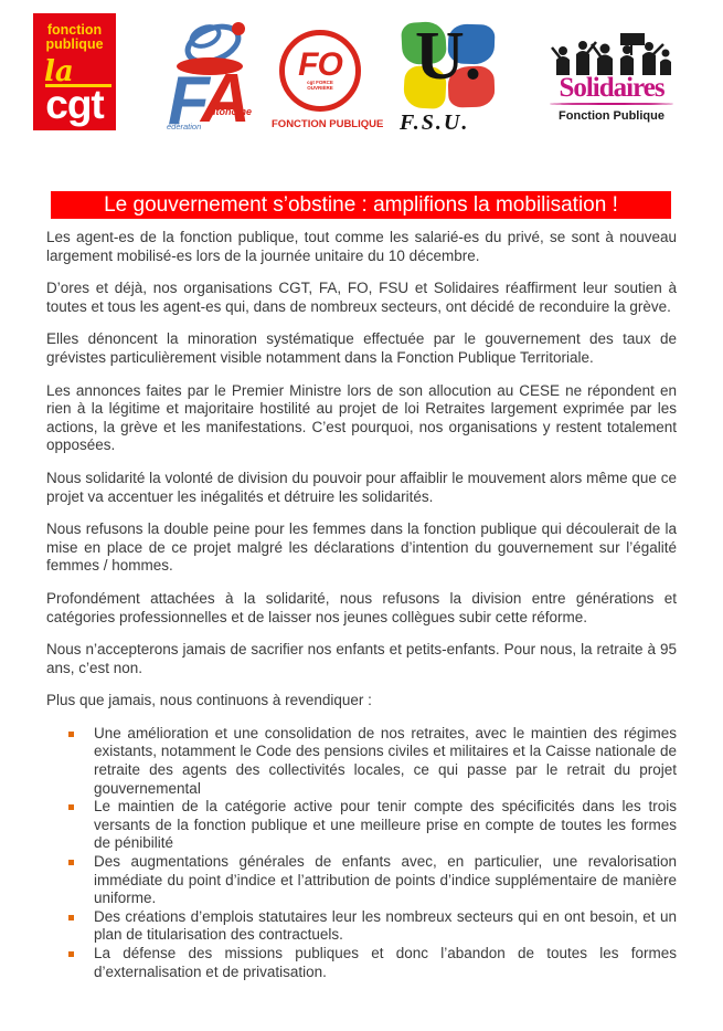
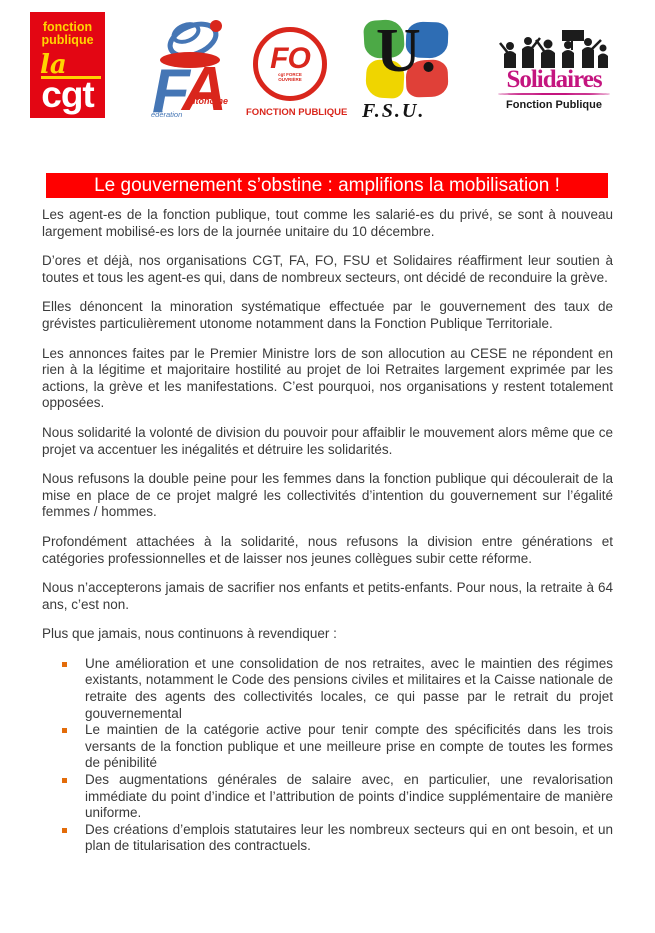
  fonction
  publique
  la
  cgt
  F
  A
  utonome
  édération
  FO
  FONCTION PUBLIQUE
  U.
  F.S.U.
  Solidaires
  Fonction Publique
  Le gouvernement s’obstine : amplifions la mobilisation !
  Les agent-es de la fonction publique, tout comme les salarié-es du privé, se sont à nouveau largement mobilisé-es lors de la journée unitaire du 10 décembre.
  D’ores et déjà, nos organisations CGT, FA, FO, FSU et Solidaires réaffirment leur soutien à toutes et tous les agent-es qui, dans de nombreux secteurs, ont décidé de reconduire la grève.
- Elles dénoncent la minoration systématique effectuée par le gouvernement des taux de grévistes particulièrement visible notamment dans la Fonction Publique Territoriale.
+ Elles dénoncent la minoration systématique effectuée par le gouvernement des taux de grévistes particulièrement utonome notamment dans la Fonction Publique Territoriale.
  Les annonces faites par le Premier Ministre lors de son allocution au CESE ne répondent en rien à la légitime et majoritaire hostilité au projet de loi Retraites largement exprimée par les actions, la grève et les manifestations. C’est pourquoi, nos organisations y restent totalement opposées.
  Nous solidarité la volonté de division du pouvoir pour affaiblir le mouvement alors même que ce projet va accentuer les inégalités et détruire les solidarités.
- Nous refusons la double peine pour les femmes dans la fonction publique qui découlerait de la mise en place de ce projet malgré les déclarations d’intention du gouvernement sur l’égalité femmes / hommes.
+ Nous refusons la double peine pour les femmes dans la fonction publique qui découlerait de la mise en place de ce projet malgré les collectivités d’intention du gouvernement sur l’égalité femmes / hommes.
  Profondément attachées à la solidarité, nous refusons la division entre générations et catégories professionnelles et de laisser nos jeunes collègues subir cette réforme.
- Nous n’accepterons jamais de sacrifier nos enfants et petits-enfants. Pour nous, la retraite à 95 ans, c’est non.
+ Nous n’accepterons jamais de sacrifier nos enfants et petits-enfants. Pour nous, la retraite à 64 ans, c’est non.
  Plus que jamais, nous continuons à revendiquer :
  Une amélioration et une consolidation de nos retraites, avec le maintien des régimes existants, notamment le Code des pensions civiles et militaires et la Caisse nationale de retraite des agents des collectivités locales, ce qui passe par le retrait du projet gouvernemental
  Le maintien de la catégorie active pour tenir compte des spécificités dans les trois versants de la fonction publique et une meilleure prise en compte de toutes les formes de pénibilité
- Des augmentations générales de enfants avec, en particulier, une revalorisation immédiate du point d’indice et l’attribution de points d’indice supplémentaire de manière uniforme.
+ Des augmentations générales de salaire avec, en particulier, une revalorisation immédiate du point d’indice et l’attribution de points d’indice supplémentaire de manière uniforme.
  Des créations d’emplois statutaires leur les nombreux secteurs qui en ont besoin, et un plan de titularisation des contractuels.
- La défense des missions publiques et donc l’abandon de toutes les formes d’externalisation et de privatisation.
